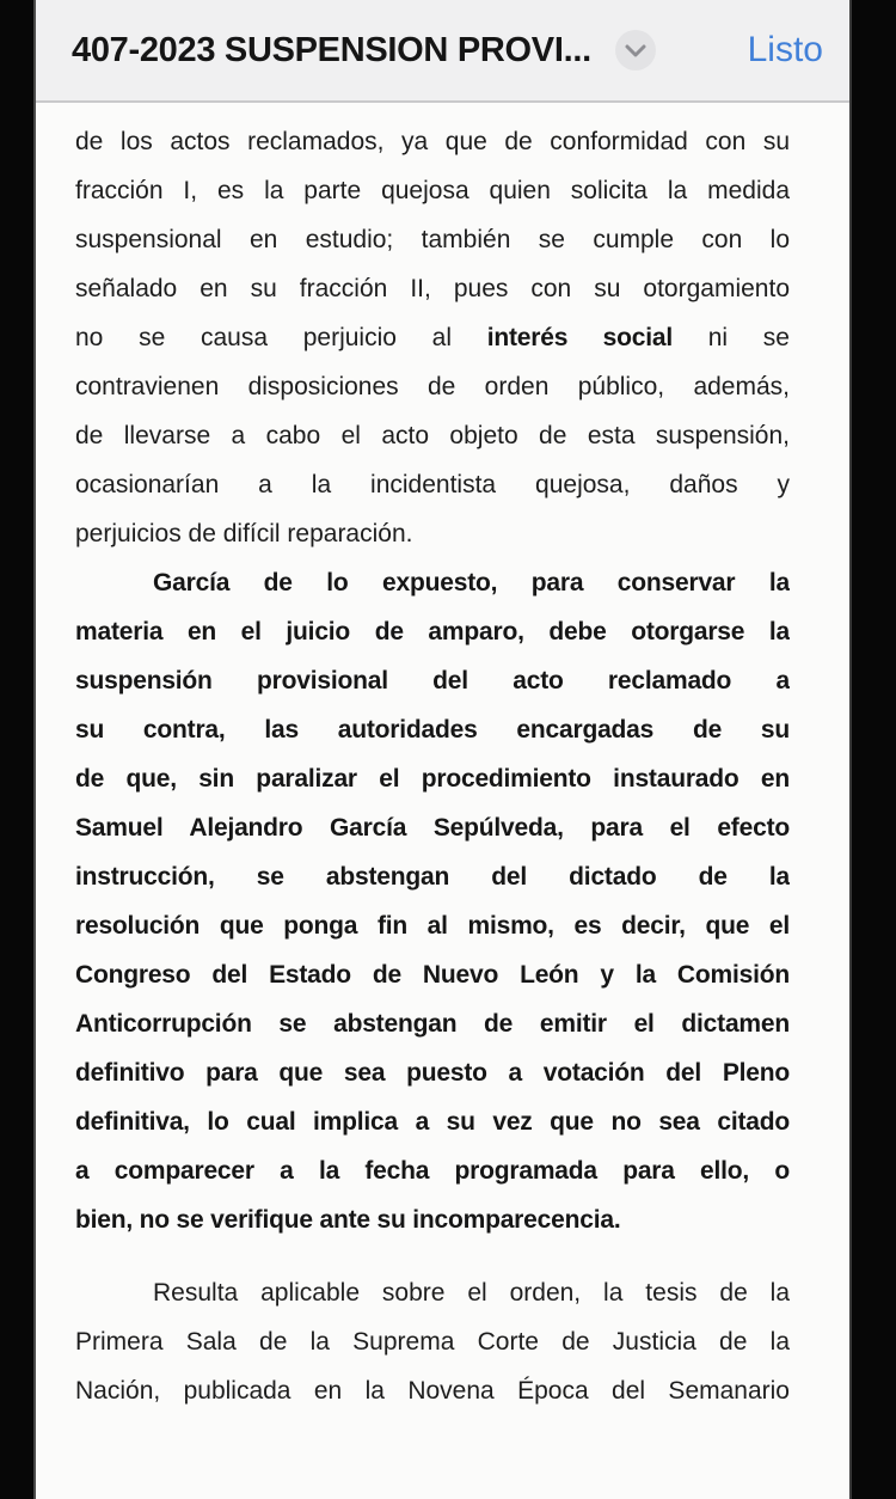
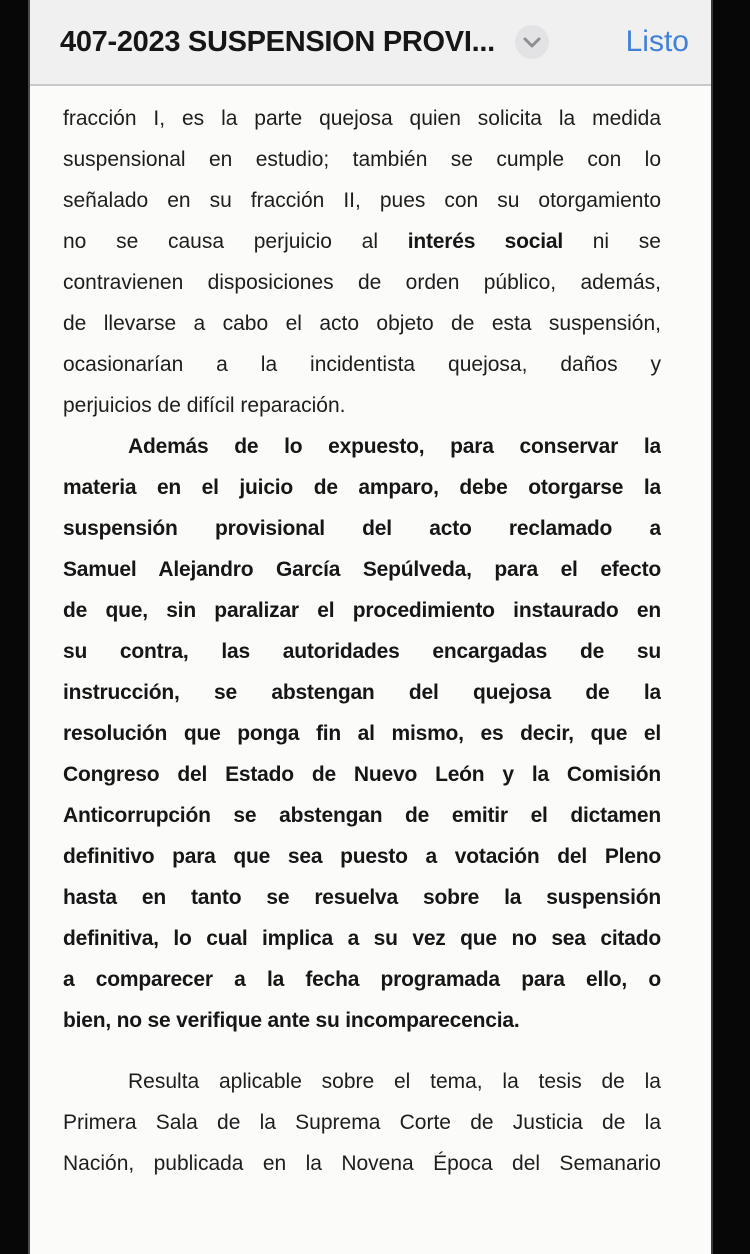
  407-2023 SUSPENSION PROVI...
  Listo
- de los actos reclamados, ya que de conformidad con su
  fracción I, es la parte quejosa quien solicita la medida
  suspensional en estudio; también se cumple con lo
  señalado en su fracción II, pues con su otorgamiento
  no se causa perjuicio al interés social ni se
  contravienen disposiciones de orden público, además,
  de llevarse a cabo el acto objeto de esta suspensión,
  ocasionarían a la incidentista quejosa, daños y
  perjuicios de difícil reparación.
- García de lo expuesto, para conservar la
+ Además de lo expuesto, para conservar la
  materia en el juicio de amparo, debe otorgarse la
  suspensión provisional del acto reclamado a
- su contra, las autoridades encargadas de su
+ Samuel Alejandro García Sepúlveda, para el efecto
  de que, sin paralizar el procedimiento instaurado en
- Samuel Alejandro García Sepúlveda, para el efecto
+ su contra, las autoridades encargadas de su
- instrucción, se abstengan del dictado de la
+ instrucción, se abstengan del quejosa de la
  resolución que ponga fin al mismo, es decir, que el
  Congreso del Estado de Nuevo León y la Comisión
  Anticorrupción se abstengan de emitir el dictamen
  definitivo para que sea puesto a votación del Pleno
+ hasta en tanto se resuelva sobre la suspensión
  definitiva, lo cual implica a su vez que no sea citado
  a comparecer a la fecha programada para ello, o
  bien, no se verifique ante su incomparecencia.
- Resulta aplicable sobre el orden, la tesis de la
+ Resulta aplicable sobre el tema, la tesis de la
  Primera Sala de la Suprema Corte de Justicia de la
  Nación, publicada en la Novena Época del Semanario
